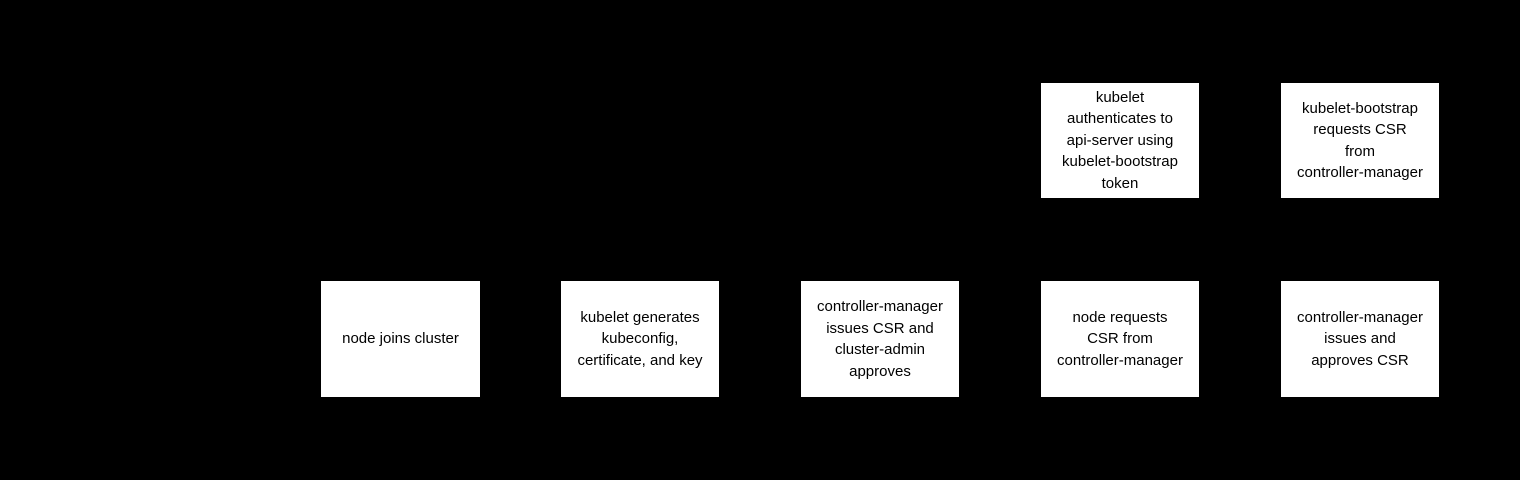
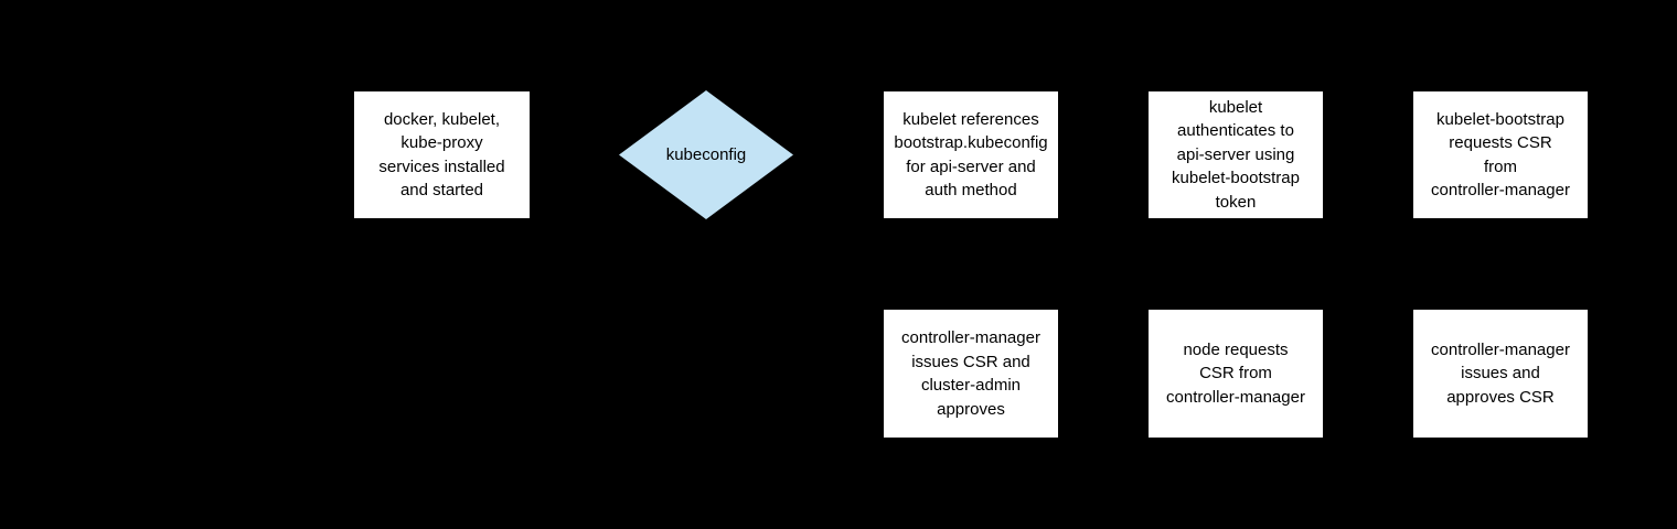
+ docker, kubelet,
+ kube-proxy
+ services installed
+ and started
+ kubeconfig
+ kubelet references
+ bootstrap.kubeconfig
+ for api-server and
+ auth method
  kubelet
  authenticates to
  api-server using
  kubelet-bootstrap
  token
  kubelet-bootstrap
  requests CSR
  from
  controller-manager
- node joins cluster
- kubelet generates
- kubeconfig,
- certificate, and key
  controller-manager
  issues CSR and
  cluster-admin
  approves
  node requests
  CSR from
  controller-manager
  controller-manager
  issues and
  approves CSR
